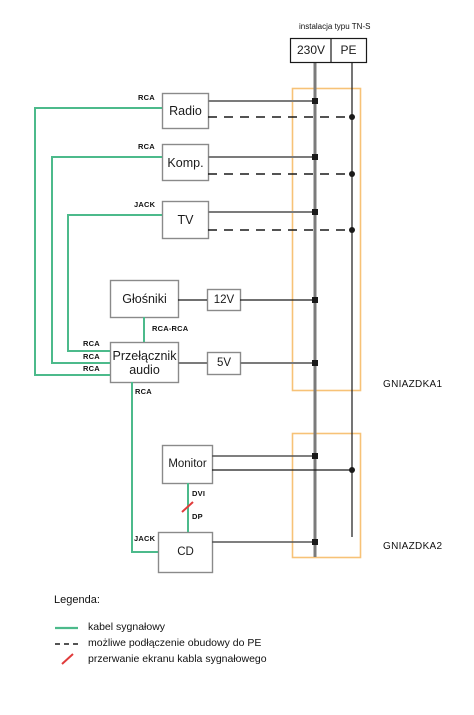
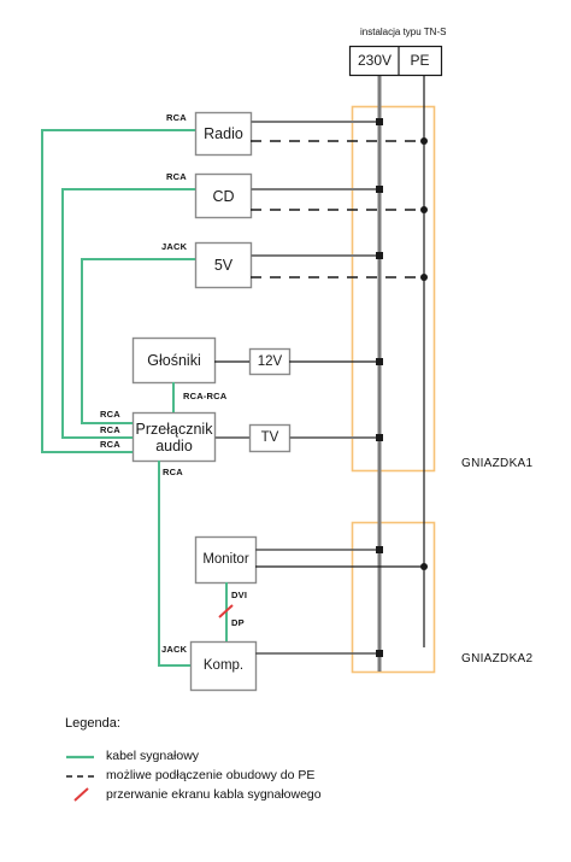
  instalacja typu TN-S
  230V
  PE
  Radio
- Komp.
+ CD
- TV
+ 5V
  Głośniki
  Przełącznik
  audio
  12V
- 5V
+ TV
  Monitor
- CD
+ Komp.
  RCA
  RCA
  JACK
  RCA-RCA
  RCA
  RCA
  RCA
  RCA
  JACK
  DVI
  DP
  GNIAZDKA1
  GNIAZDKA2
  Legenda:
  kabel sygnałowy
  możliwe podłączenie obudowy do PE
  przerwanie ekranu kabla sygnałowego
